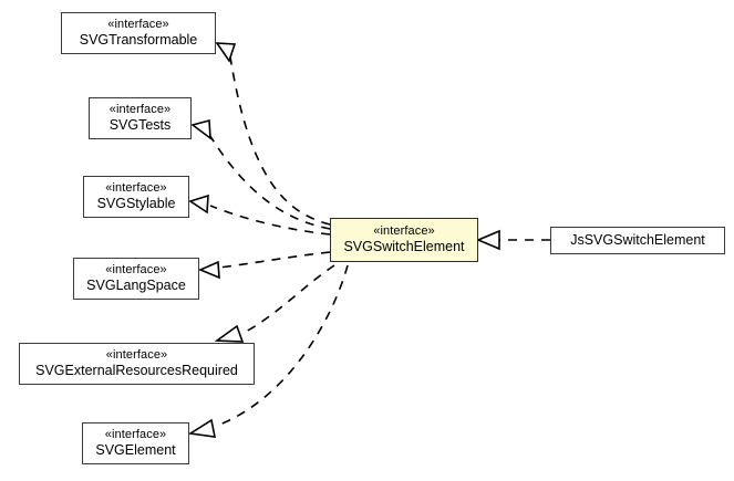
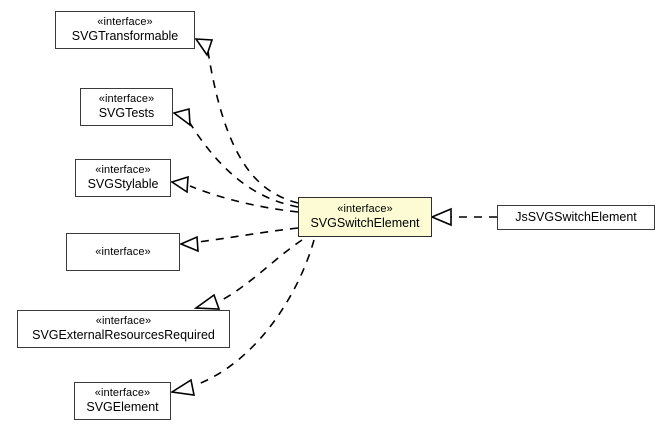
  «interface»
  SVGTransformable
  «interface»
  SVGTests
  «interface»
  SVGStylable
  «interface»
- SVGLangSpace
  «interface»
  SVGExternalResourcesRequired
  «interface»
  SVGElement
  «interface»
  SVGSwitchElement
  JsSVGSwitchElement
